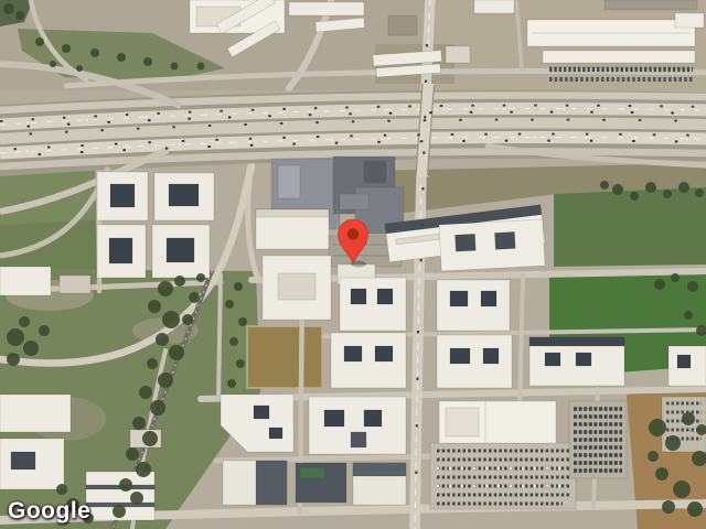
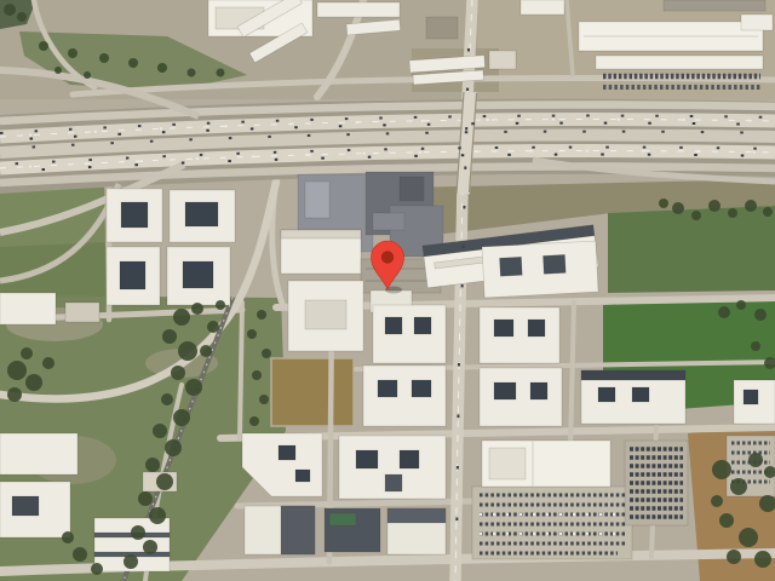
- Google
